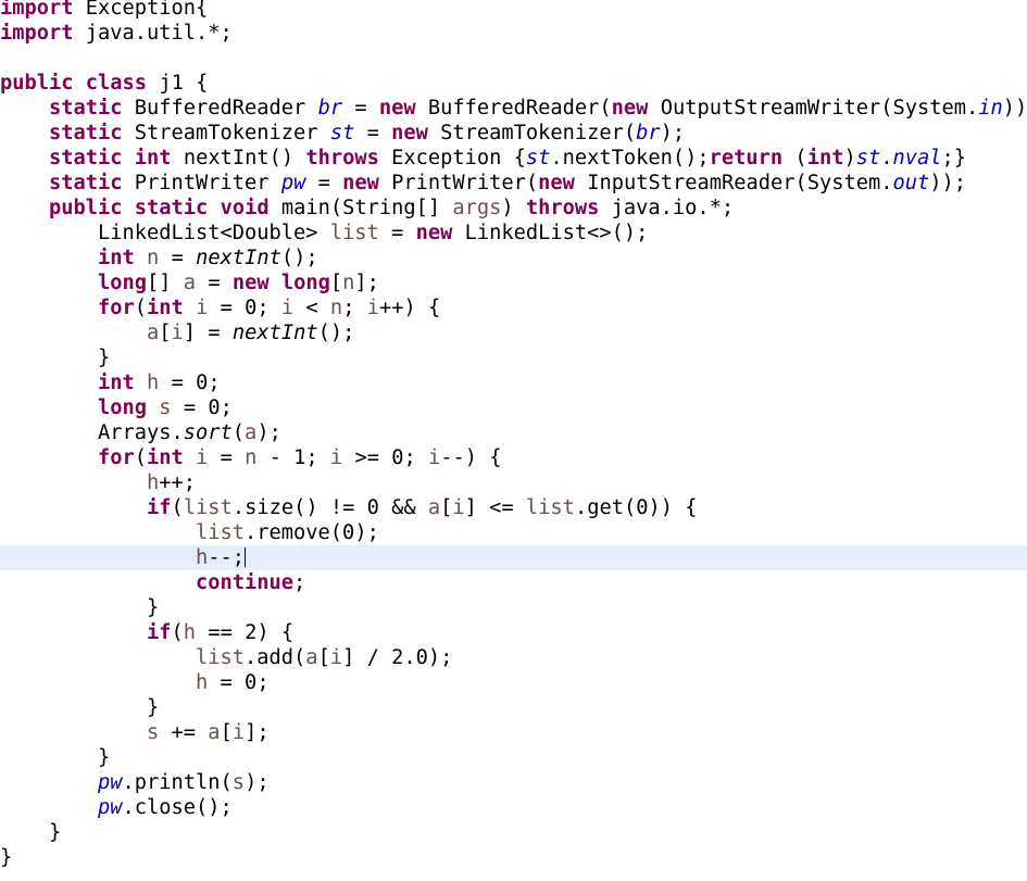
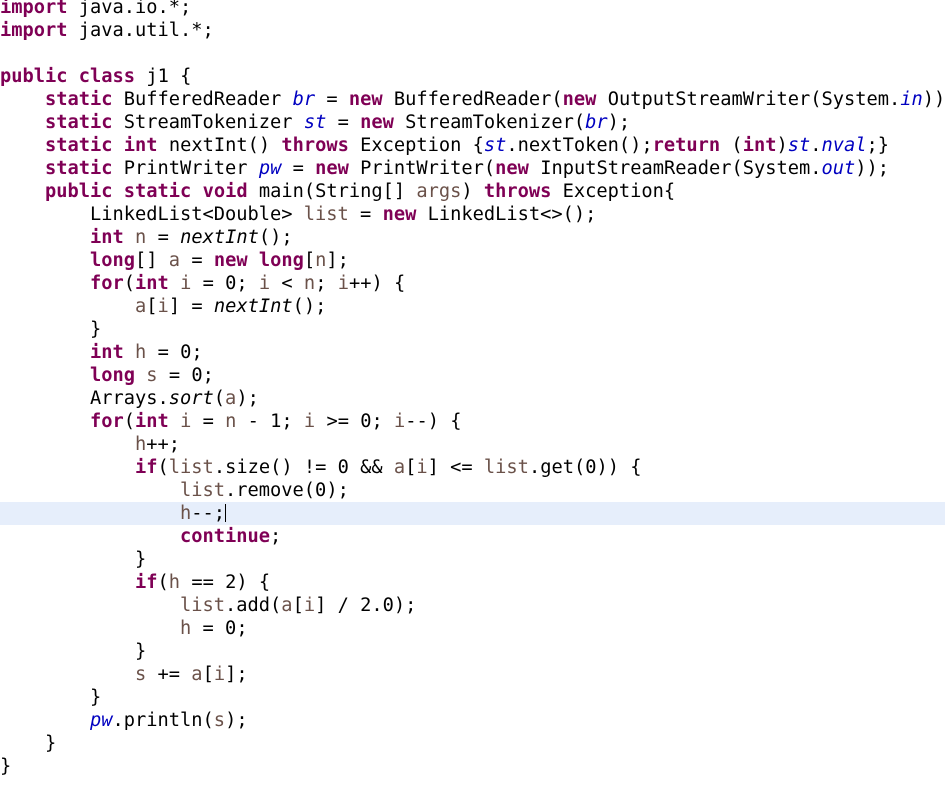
- import Exception{
+ import java.io.*;
  import java.util.*;
  public class j1 {
  static BufferedReader br = new BufferedReader(new OutputStreamWriter(System.in))
  static StreamTokenizer st = new StreamTokenizer(br);
  static int nextInt() throws Exception {st.nextToken();return (int)st.nval;}
  static PrintWriter pw = new PrintWriter(new InputStreamReader(System.out));
- public static void main(String[] args) throws java.io.*;
+ public static void main(String[] args) throws Exception{
  LinkedList<Double> list = new LinkedList<>();
  int n = nextInt();
  long[] a = new long[n];
  for(int i = 0; i < n; i++) {
  a[i] = nextInt();
  }
  int h = 0;
  long s = 0;
  Arrays.sort(a);
  for(int i = n - 1; i >= 0; i--) {
  h++;
  if(list.size() != 0 && a[i] <= list.get(0)) {
  list.remove(0);
  h--;
  continue;
  }
  if(h == 2) {
  list.add(a[i] / 2.0);
  h = 0;
  }
  s += a[i];
  }
  pw.println(s);
- pw.close();
  }
  }
